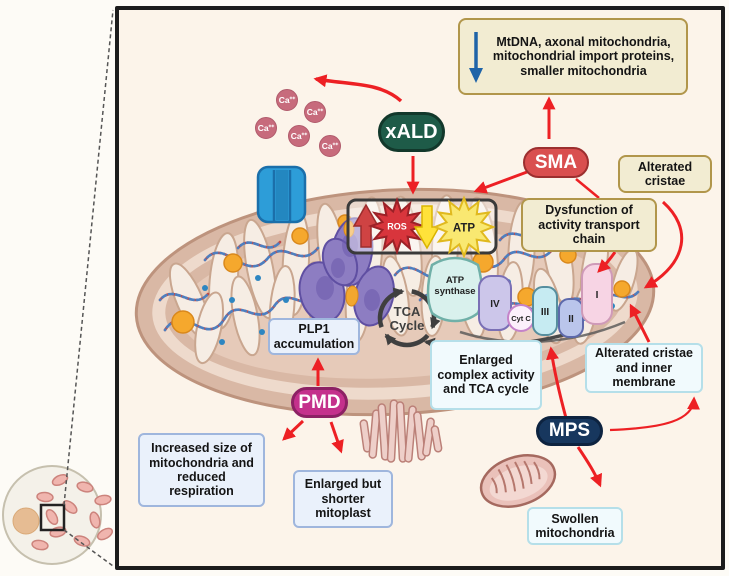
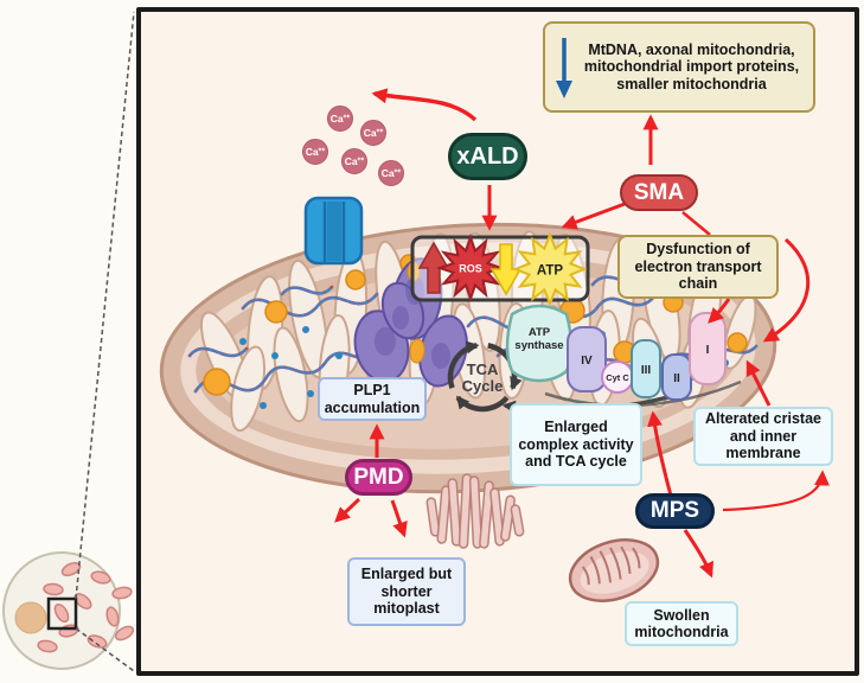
  TCA
  Cycle
  ATP
  synthase
  IV
  Cyt C
  III
  II
  I
  ROS
  ATP
  Ca⁺⁺
  Ca⁺⁺
  Ca⁺⁺
  Ca⁺⁺
  Ca⁺⁺
  MtDNA, axonal mitochondria, mitochondrial import proteins, smaller mitochondria
- Alterated cristae
- Dysfunction of activity transport chain
+ Dysfunction of electron transport chain
  PLP1 accumulation
  Enlarged complex activity and TCA cycle
  Alterated cristae and inner membrane
- Increased size of mitochondria and reduced respiration
  Enlarged but shorter mitoplast
  Swollen mitochondria
  xALD
  SMA
  PMD
  MPS
